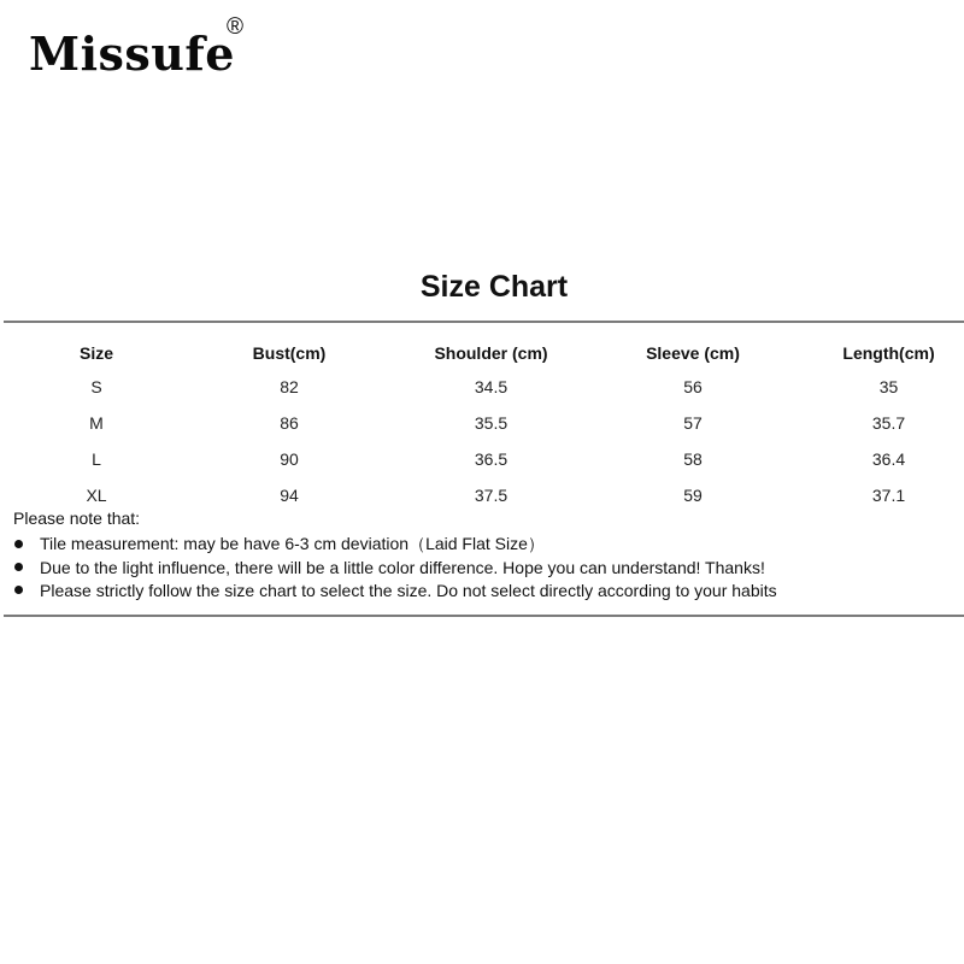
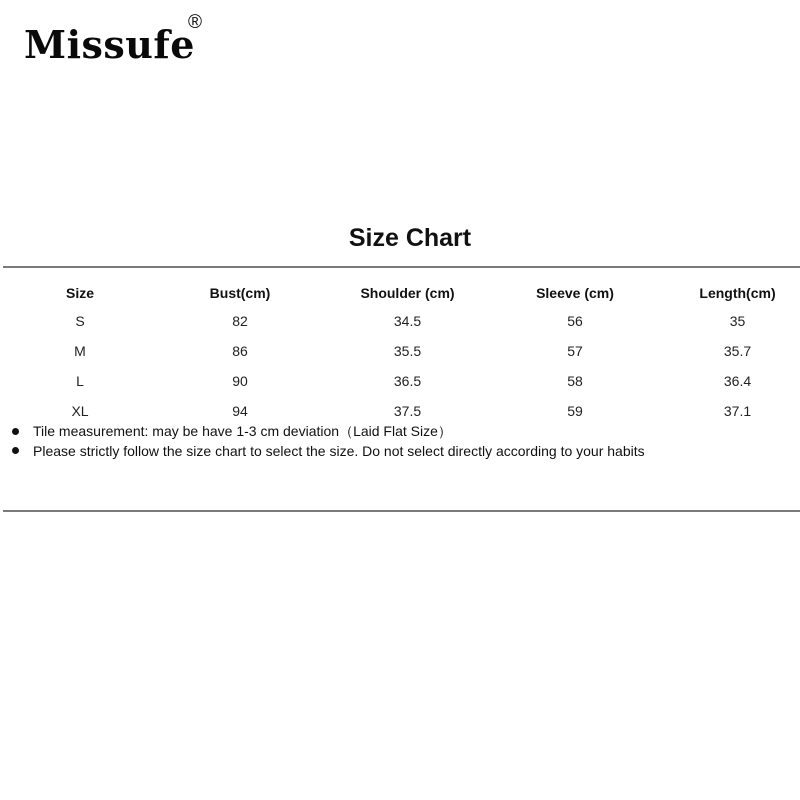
  Missufe
  ®
  Size Chart
  Size	Bust(cm)	Shoulder (cm)	Sleeve (cm)	Length(cm)
  S	82	34.5	56	35
  M	86	35.5	57	35.7
  L	90	36.5	58	36.4
  XL	94	37.5	59	37.1
- Please note that:
- Tile measurement: may be have 6-3 cm deviation（Laid Flat Size）
+ Tile measurement: may be have 1-3 cm deviation（Laid Flat Size）
- Due to the light influence, there will be a little color difference. Hope you can understand! Thanks!
  Please strictly follow the size chart to select the size. Do not select directly according to your habits
